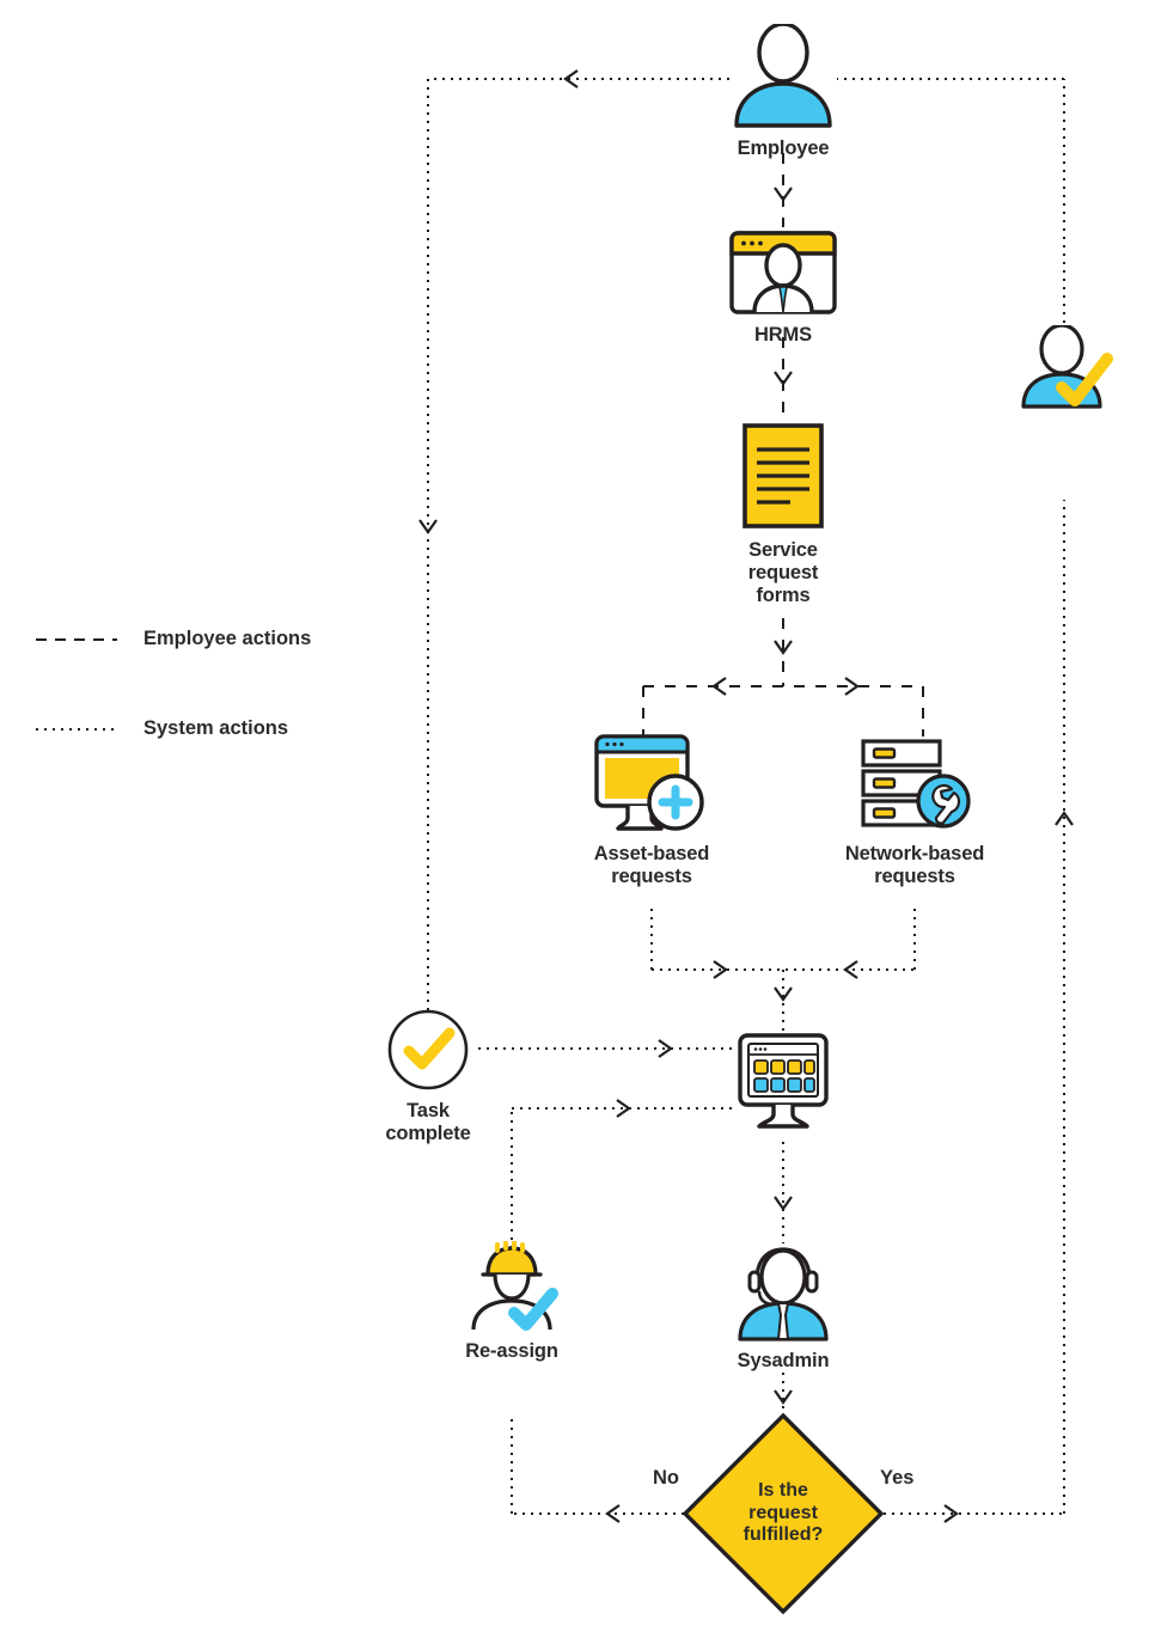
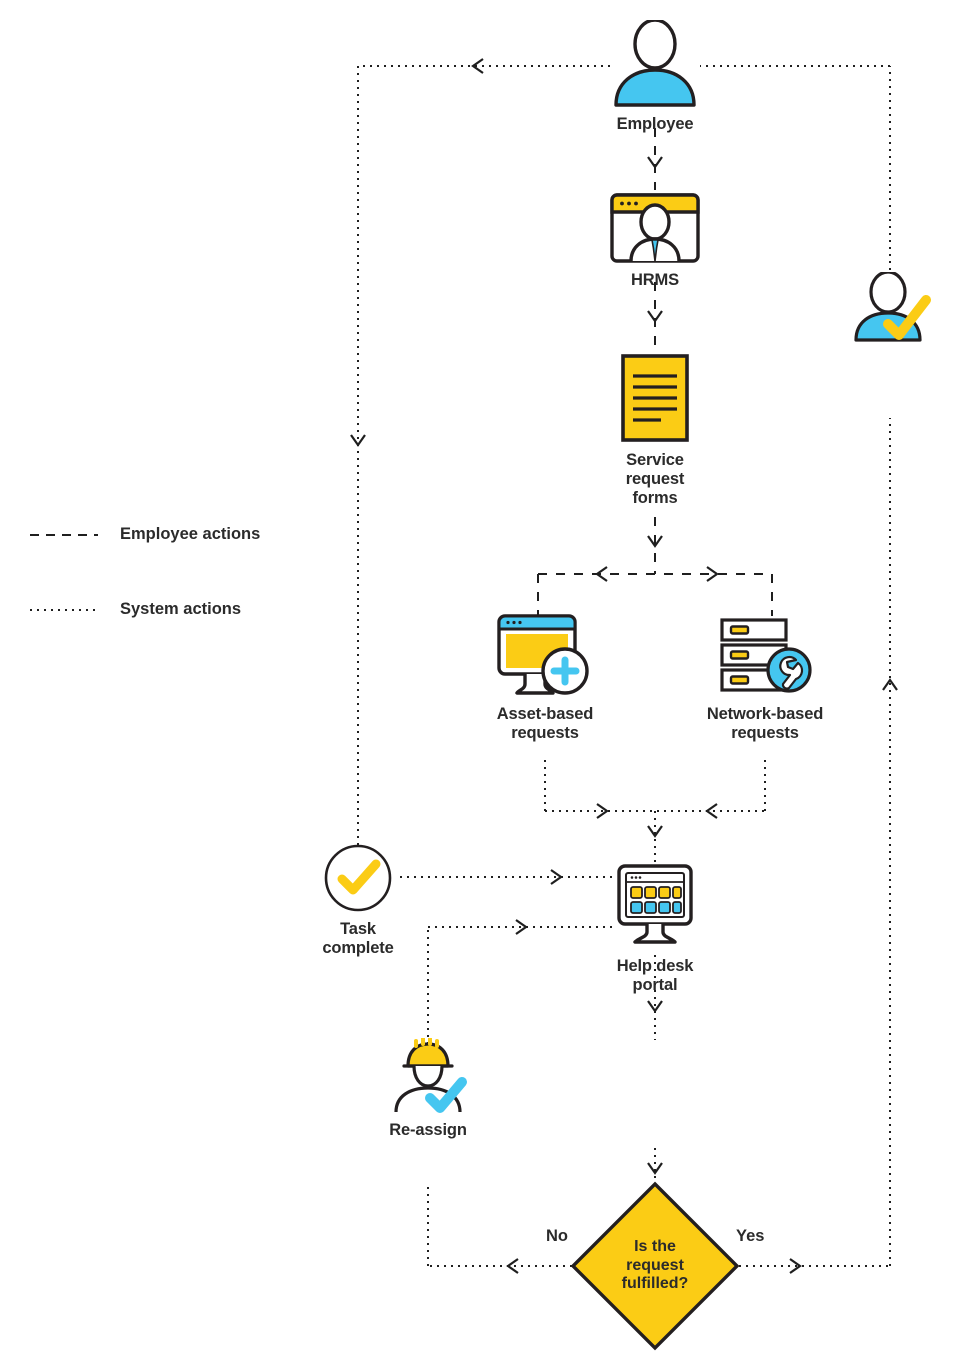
  Employee actions
  System actions
  Employee
  HRMS
  Service
  request
  forms
  Asset-based
  requests
  Network-based
  requests
  Task
  complete
+ Help desk
+ portal
  Re-assign
- Sysadmin
  Is the
  request
  fulfilled?
  No
  Yes
